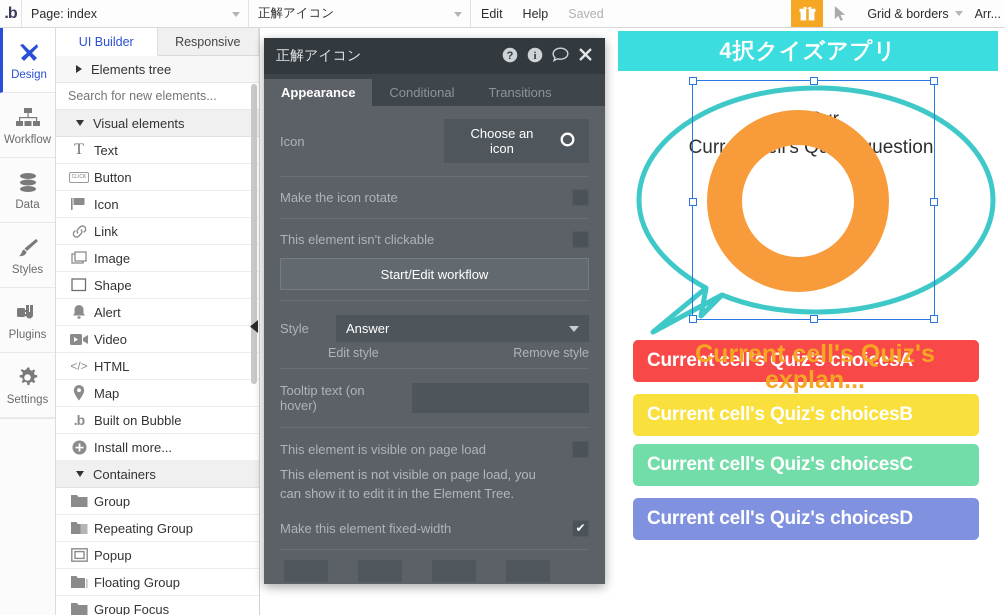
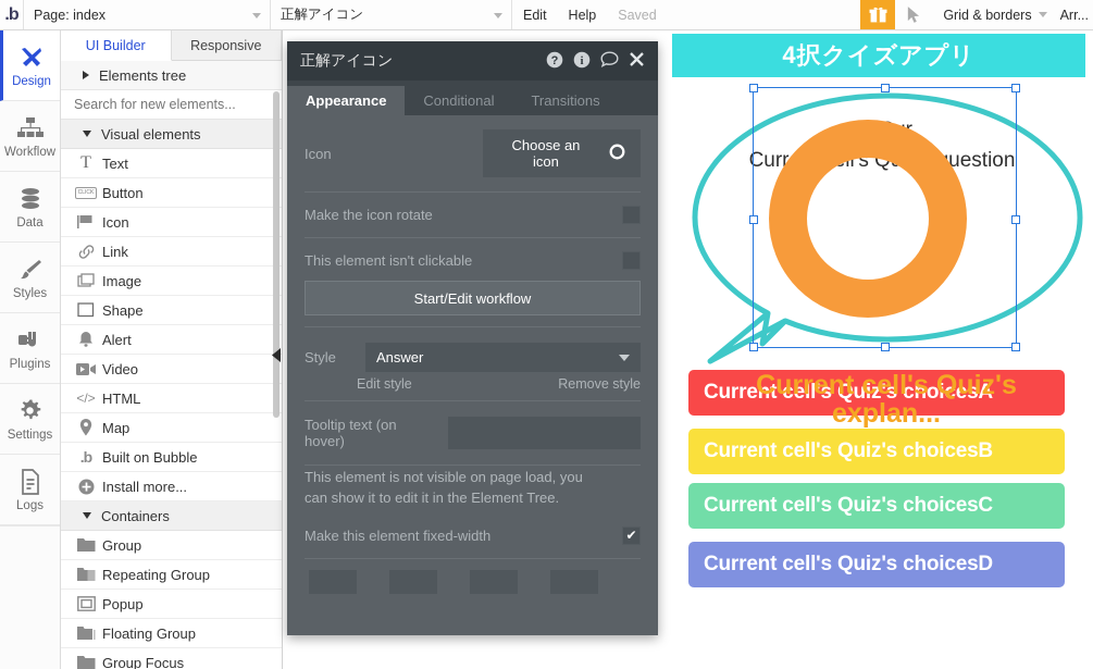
  .b
  Page: index
  正解アイコン
  Edit
  Help
  Saved
  Grid & borders
  Arr...
  Design
  Workflow
  Data
  Styles
  Plugins
  Settings
+ Logs
  UI Builder
  Responsive
  Elements tree
  Search for new elements...
  Visual elements
  T
  Text
  Button
  Icon
  Link
  Image
  Shape
  Alert
  Video
  </>
  HTML
  Map
  .b
  Built on Bubble
  Install more...
  Containers
  Group
  Repeating Group
  Popup
  Floating Group
  Group Focus
  正解アイコン
  ?
  i
  Appearance
  Conditional
  Transitions
  Icon
  Choose an icon
  Make the icon rotate
  This element isn't clickable
  Start/Edit workflow
  Style
  Answer
  Edit style
  Remove style
  Tooltip text (on hover)
- This element is visible on page load
  This element is not visible on page load, you can show it to edit it in the Element Tree.
  Make this element fixed-width
  ✔
  4択クイズアプリ
  Q. Cur
  Current cell's Quiz's question
  Current cell's Quiz's choicesA
  Current cell's Quiz's choicesB
  Current cell's Quiz's choicesC
  Current cell's Quiz's choicesD
  Current cell's Quiz's explan...
